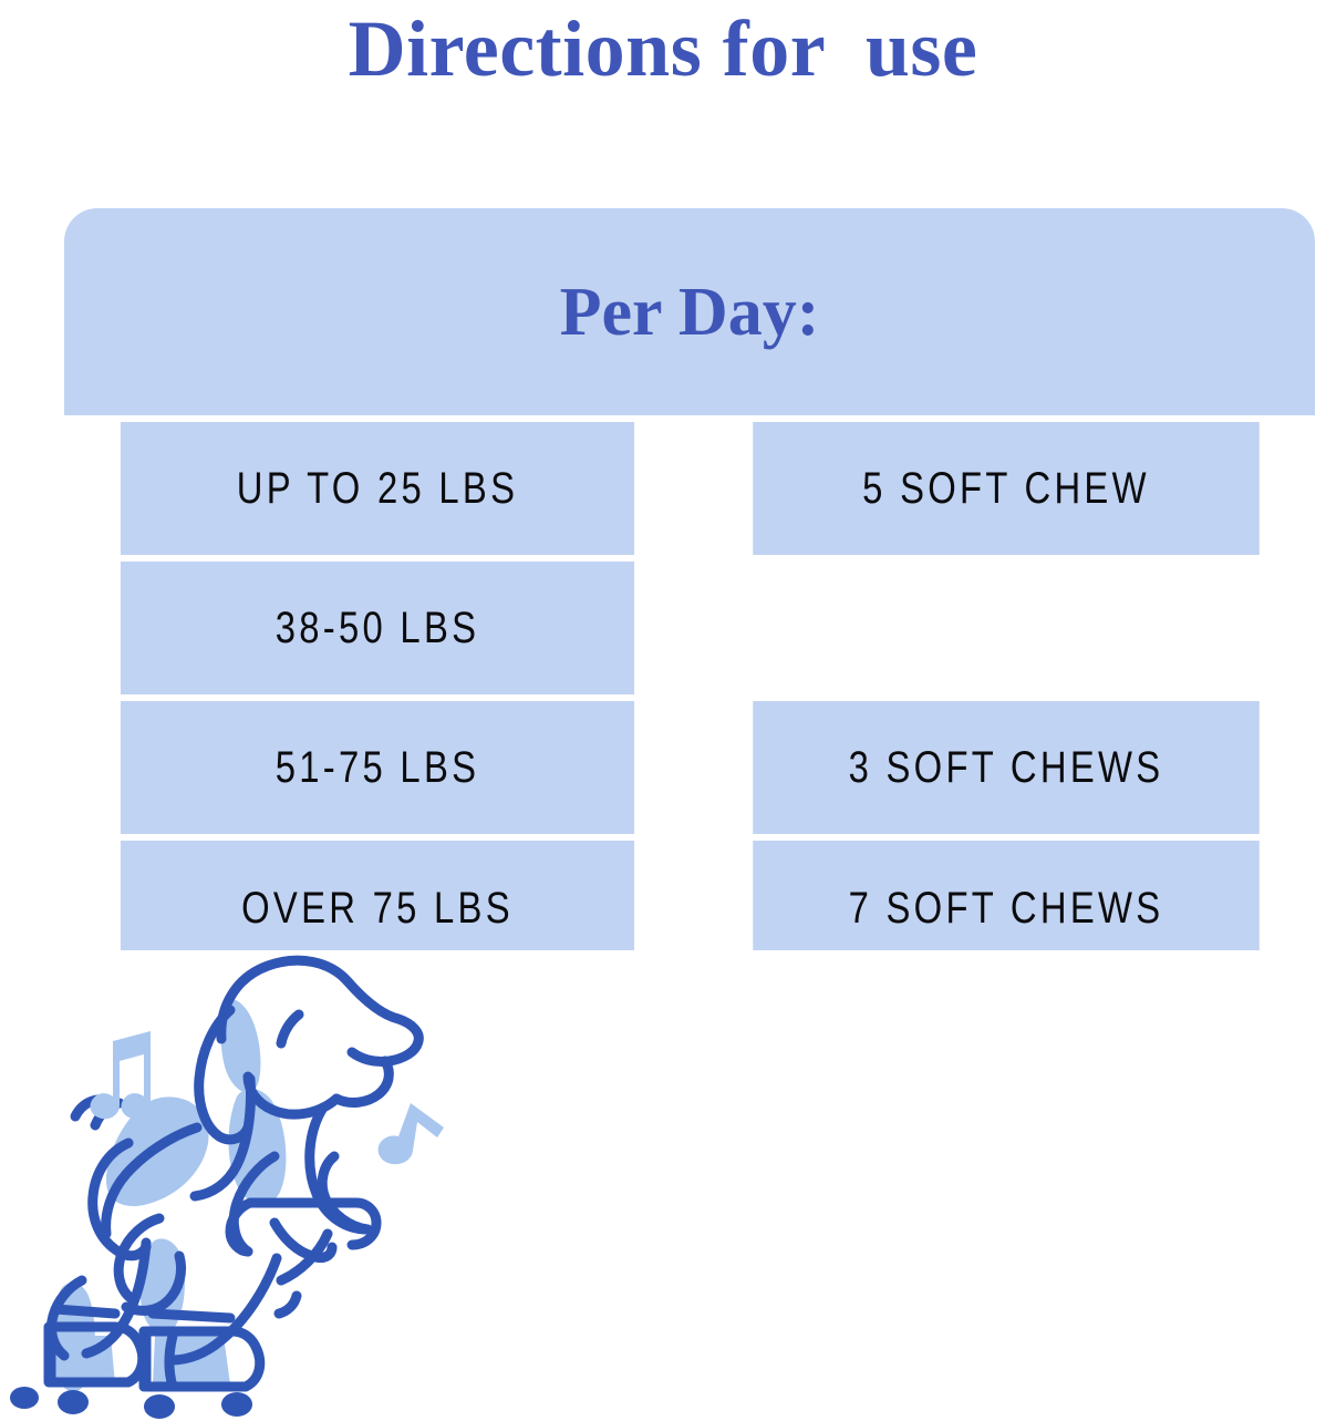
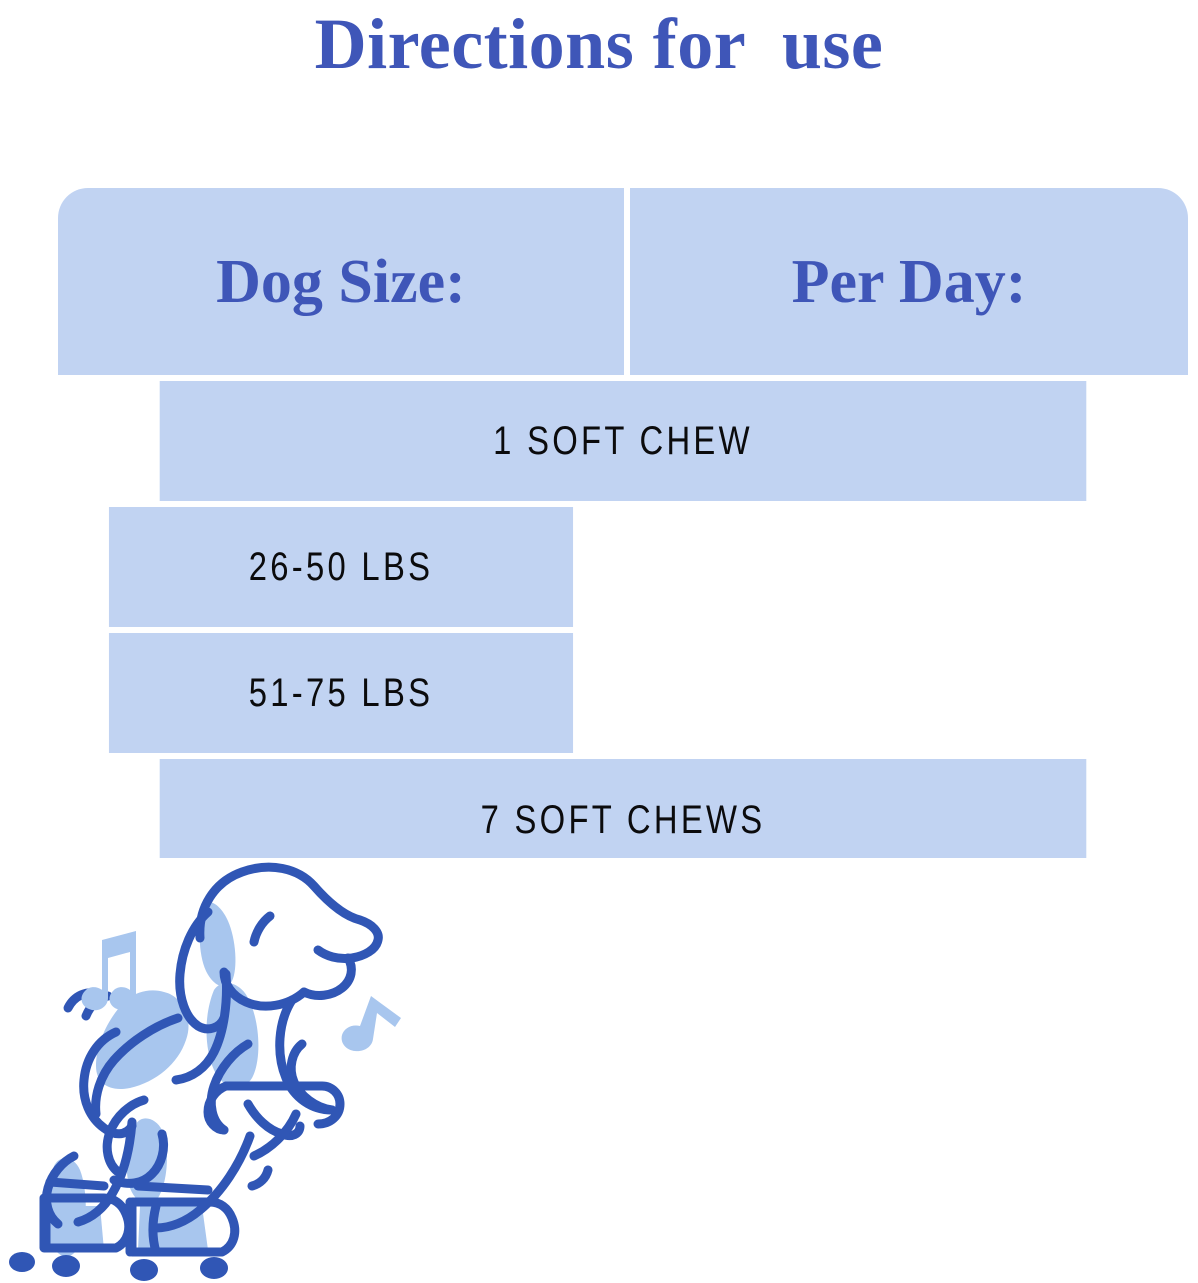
  Directions for use
+ Dog Size:
  Per Day:
- UP TO 25 LBS
- 5 SOFT CHEW
+ 1 SOFT CHEW
- 38-50 LBS
+ 26-50 LBS
  51-75 LBS
- 3 SOFT CHEWS
- OVER 75 LBS
  7 SOFT CHEWS
